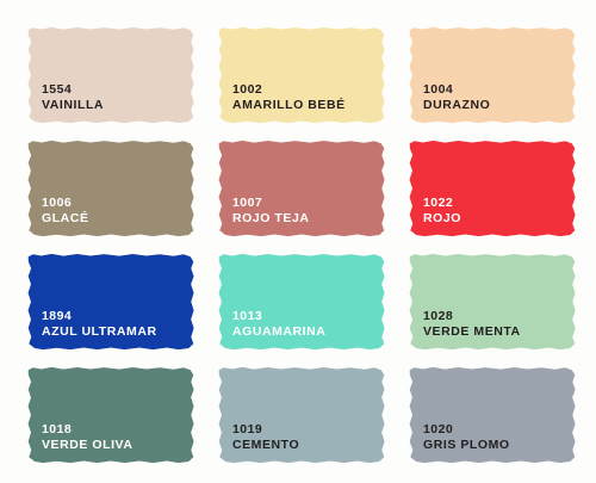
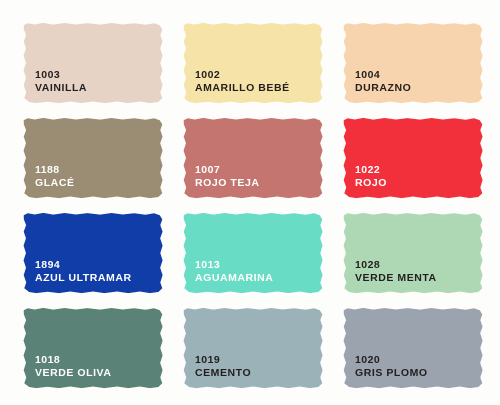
- 1554
+ 1003
  VAINILLA
  1002
  AMARILLO BEBÉ
  1004
  DURAZNO
- 1006
+ 1188
  GLACÉ
  1007
  ROJO TEJA
  1022
  ROJO
  1894
  AZUL ULTRAMAR
  1013
  AGUAMARINA
  1028
  VERDE MENTA
  1018
  VERDE OLIVA
  1019
  CEMENTO
  1020
  GRIS PLOMO
